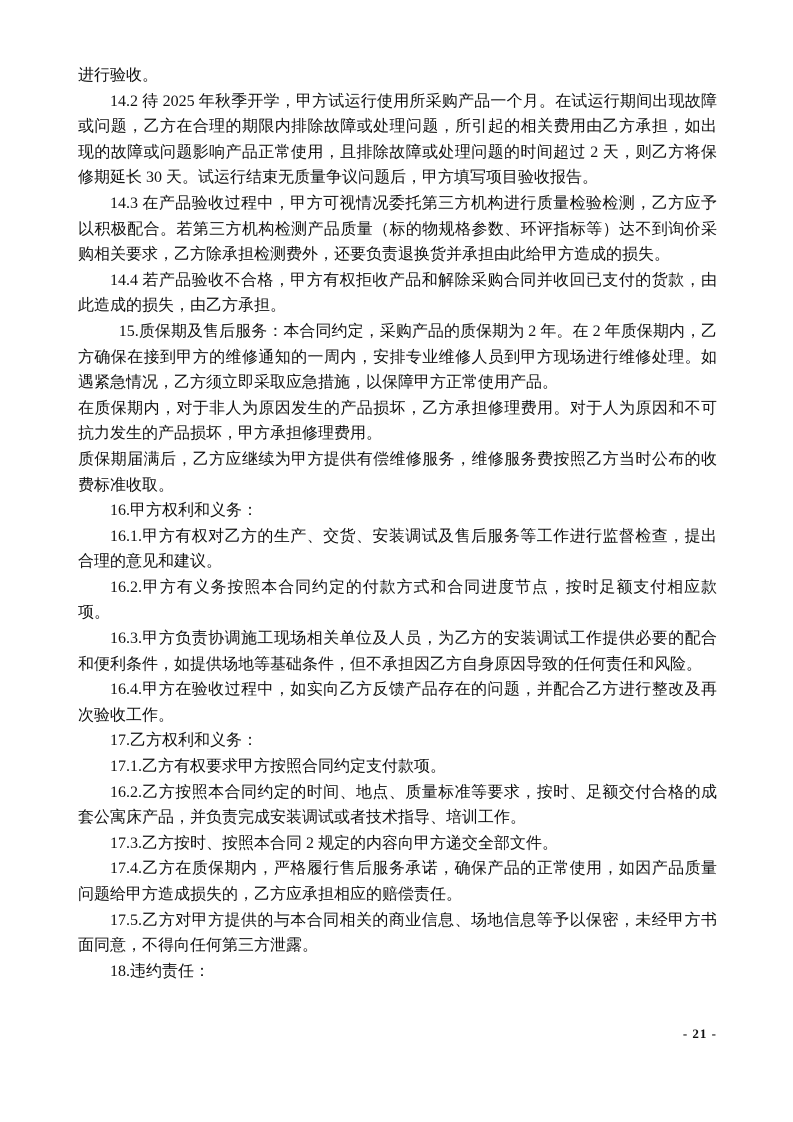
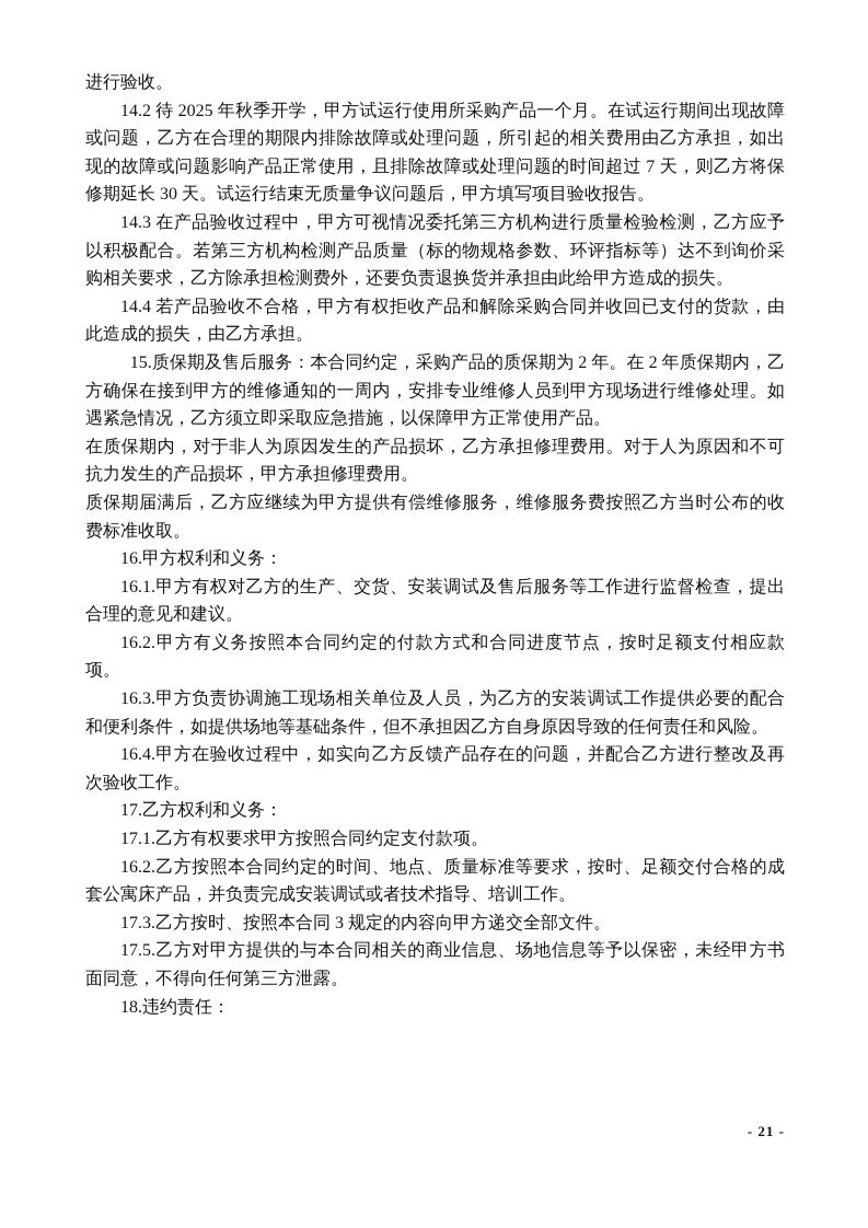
  进行验收。
- 14.2 待 2025 年秋季开学，甲方试运行使用所采购产品一个月。在试运行期间出现故障或问题，乙方在合理的期限内排除故障或处理问题，所引起的相关费用由乙方承担，如出现的故障或问题影响产品正常使用，且排除故障或处理问题的时间超过 2 天，则乙方将保修期延长 30 天。试运行结束无质量争议问题后，甲方填写项目验收报告。
+ 14.2 待 2025 年秋季开学，甲方试运行使用所采购产品一个月。在试运行期间出现故障或问题，乙方在合理的期限内排除故障或处理问题，所引起的相关费用由乙方承担，如出现的故障或问题影响产品正常使用，且排除故障或处理问题的时间超过 7 天，则乙方将保修期延长 30 天。试运行结束无质量争议问题后，甲方填写项目验收报告。
  14.3 在产品验收过程中，甲方可视情况委托第三方机构进行质量检验检测，乙方应予以积极配合。若第三方机构检测产品质量（标的物规格参数、环评指标等）达不到询价采购相关要求，乙方除承担检测费外，还要负责退换货并承担由此给甲方造成的损失。
  14.4 若产品验收不合格，甲方有权拒收产品和解除采购合同并收回已支付的货款，由此造成的损失，由乙方承担。
  15.质保期及售后服务：本合同约定，采购产品的质保期为 2 年。在 2 年质保期内，乙方确保在接到甲方的维修通知的一周内，安排专业维修人员到甲方现场进行维修处理。如遇紧急情况，乙方须立即采取应急措施，以保障甲方正常使用产品。
  在质保期内，对于非人为原因发生的产品损坏，乙方承担修理费用。对于人为原因和不可抗力发生的产品损坏，甲方承担修理费用。
  质保期届满后，乙方应继续为甲方提供有偿维修服务，维修服务费按照乙方当时公布的收费标准收取。
  16.甲方权利和义务：
  16.1.甲方有权对乙方的生产、交货、安装调试及售后服务等工作进行监督检查，提出合理的意见和建议。
  16.2.甲方有义务按照本合同约定的付款方式和合同进度节点，按时足额支付相应款项。
  16.3.甲方负责协调施工现场相关单位及人员，为乙方的安装调试工作提供必要的配合和便利条件，如提供场地等基础条件，但不承担因乙方自身原因导致的任何责任和风险。
  16.4.甲方在验收过程中，如实向乙方反馈产品存在的问题，并配合乙方进行整改及再次验收工作。
  17.乙方权利和义务：
  17.1.乙方有权要求甲方按照合同约定支付款项。
  16.2.乙方按照本合同约定的时间、地点、质量标准等要求，按时、足额交付合格的成套公寓床产品，并负责完成安装调试或者技术指导、培训工作。
- 17.3.乙方按时、按照本合同 2 规定的内容向甲方递交全部文件。
+ 17.3.乙方按时、按照本合同 3 规定的内容向甲方递交全部文件。
- 17.4.乙方在质保期内，严格履行售后服务承诺，确保产品的正常使用，如因产品质量问题给甲方造成损失的，乙方应承担相应的赔偿责任。
  17.5.乙方对甲方提供的与本合同相关的商业信息、场地信息等予以保密，未经甲方书面同意，不得向任何第三方泄露。
  18.违约责任：
  - 21 -
